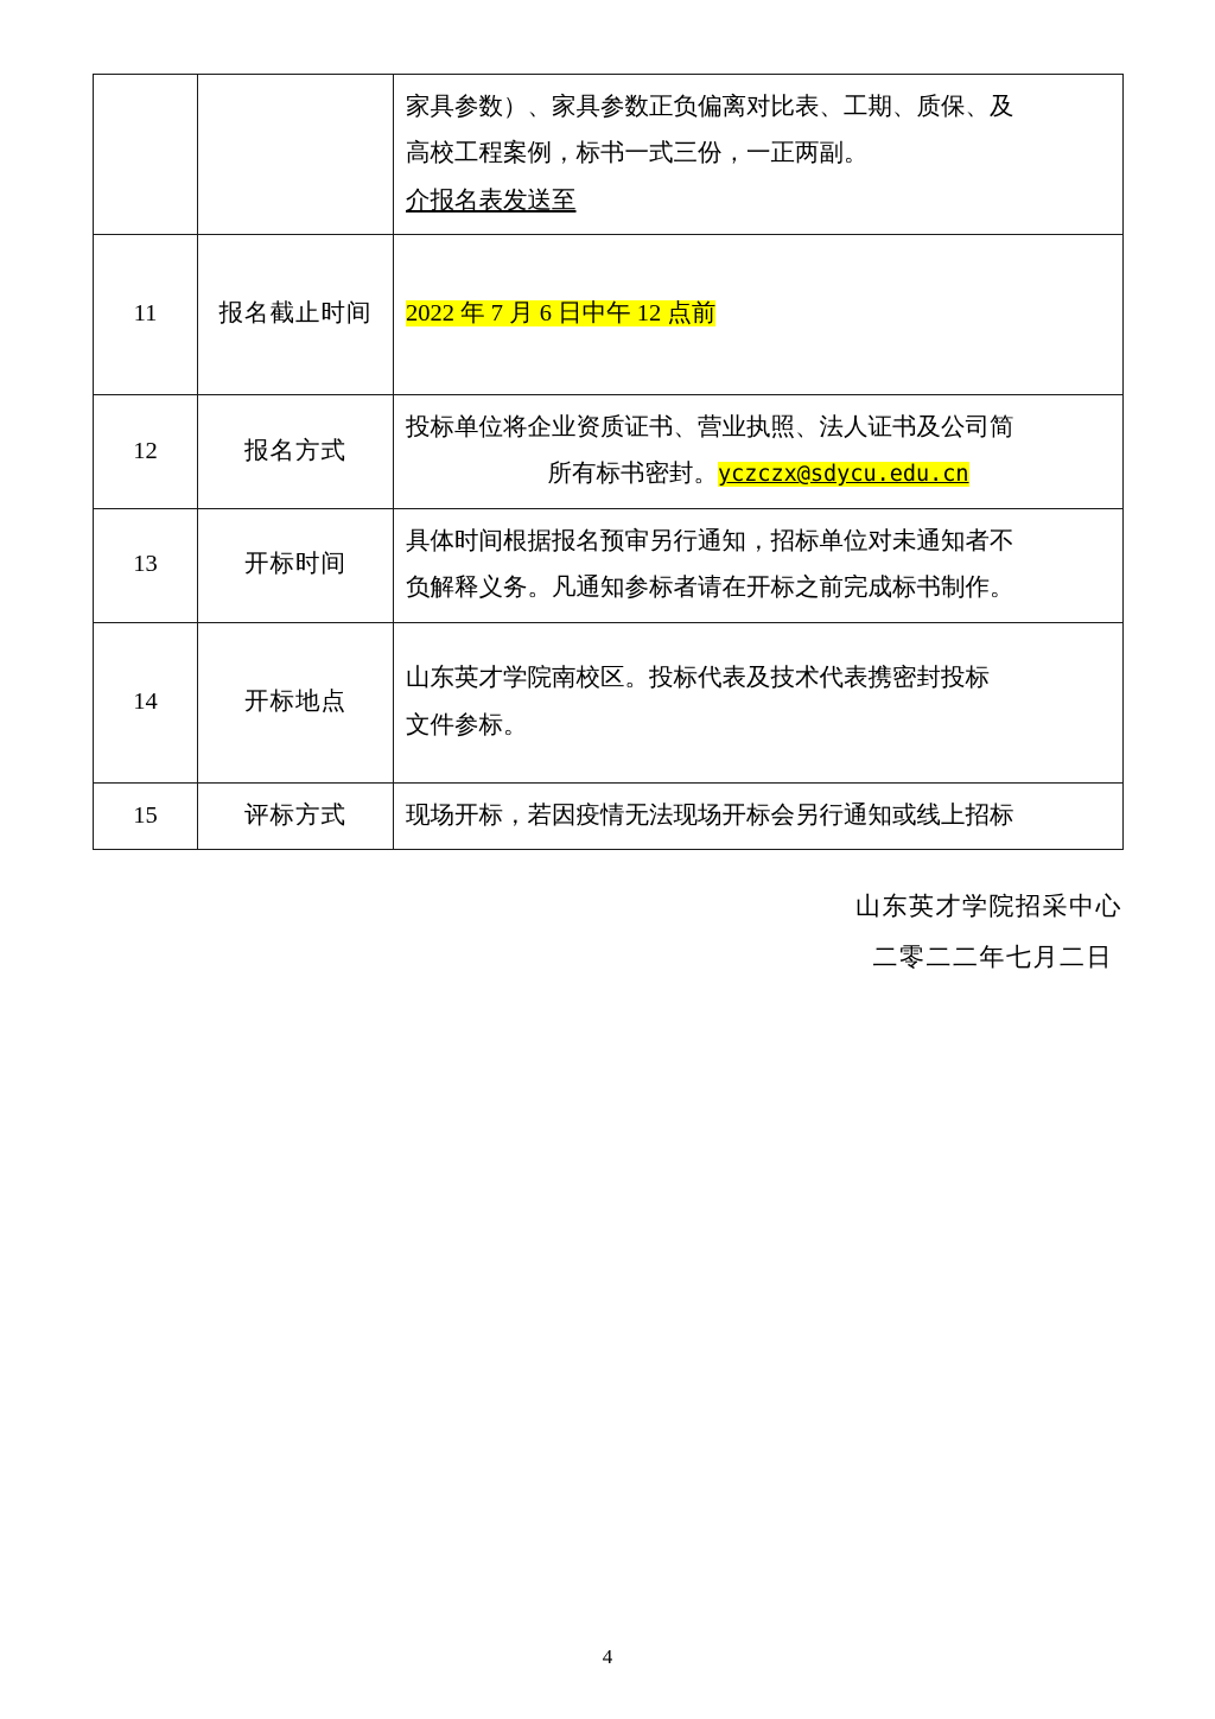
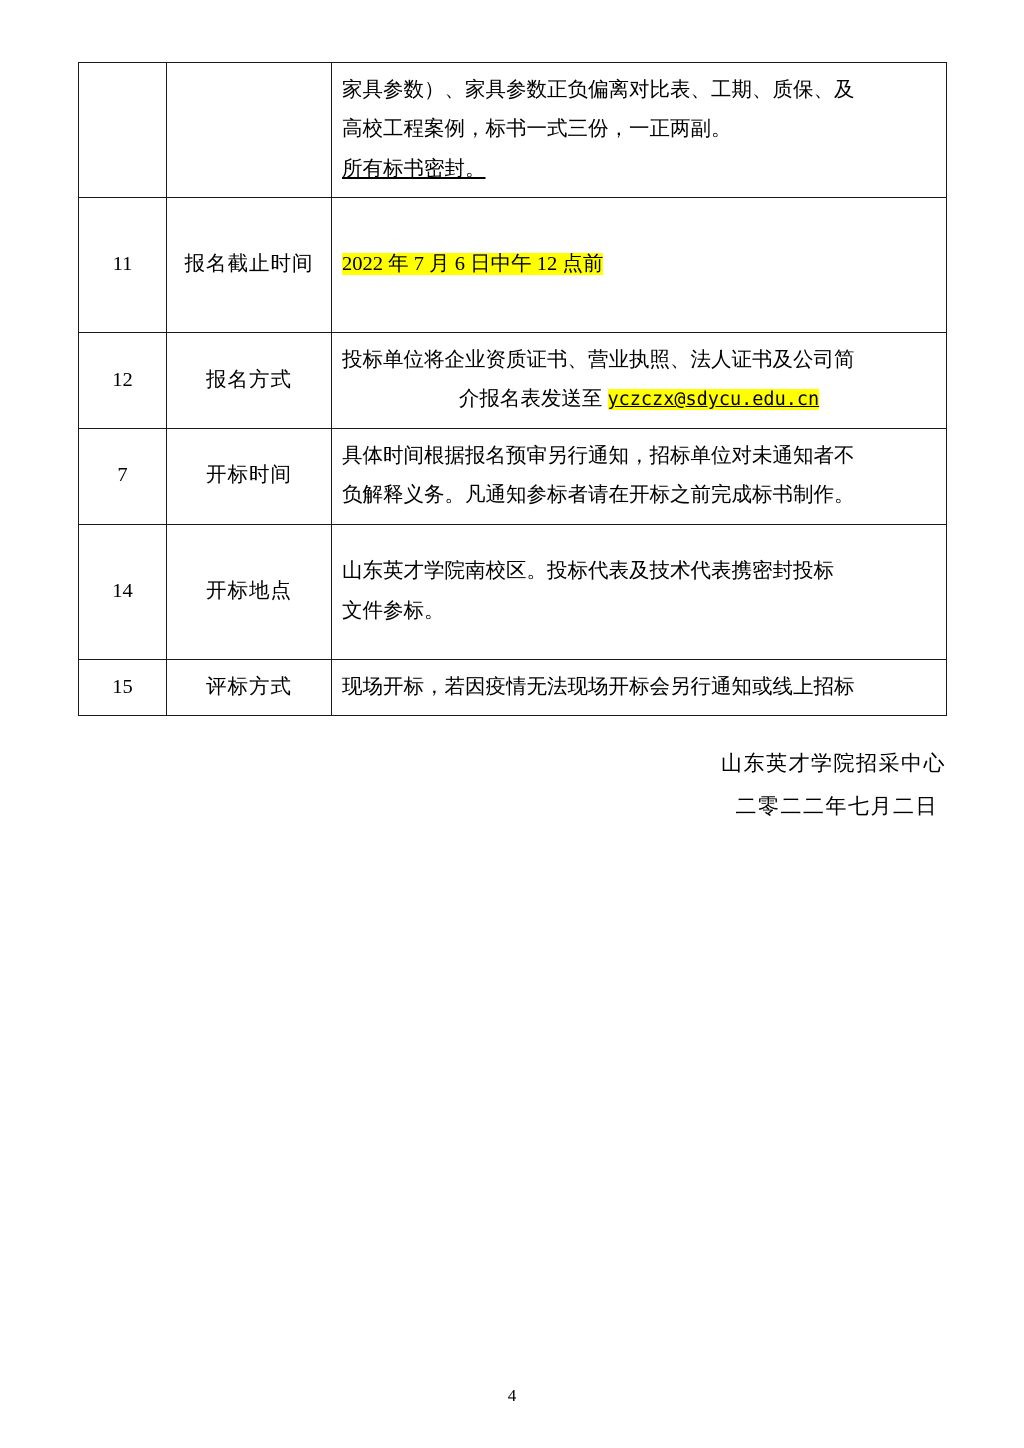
- 		家具参数）、家具参数正负偏离对比表、工期、质保、及 高校工程案例，标书一式三份，一正两副。 介报名表发送至
+ 		家具参数）、家具参数正负偏离对比表、工期、质保、及 高校工程案例，标书一式三份，一正两副。 所有标书密封。
  11	报名截止时间	2022 年 7 月 6 日中午 12 点前
- 12	报名方式	投标单位将企业资质证书、营业执照、法人证书及公司简 所有标书密封。yczczx@sdycu.edu.cn
+ 12	报名方式	投标单位将企业资质证书、营业执照、法人证书及公司简 介报名表发送至 yczczx@sdycu.edu.cn
- 13	开标时间	具体时间根据报名预审另行通知，招标单位对未通知者不 负解释义务。凡通知参标者请在开标之前完成标书制作。
+ 7	开标时间	具体时间根据报名预审另行通知，招标单位对未通知者不 负解释义务。凡通知参标者请在开标之前完成标书制作。
  14	开标地点	山东英才学院南校区。投标代表及技术代表携密封投标 文件参标。
  15	评标方式	现场开标，若因疫情无法现场开标会另行通知或线上招标
  山东英才学院招采中心
  二零二二年七月二日
  4
